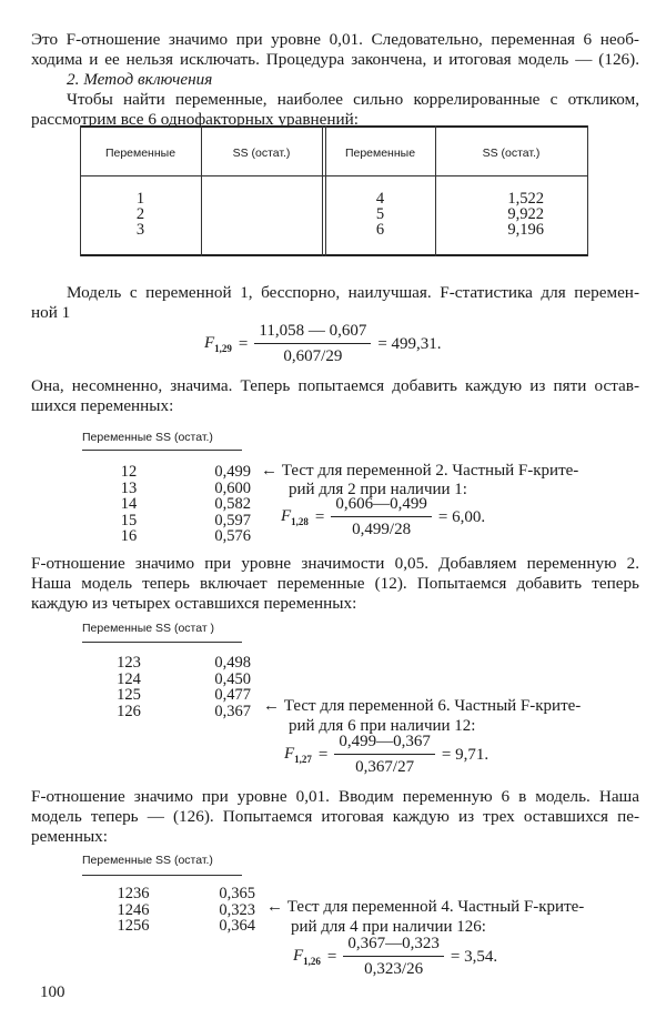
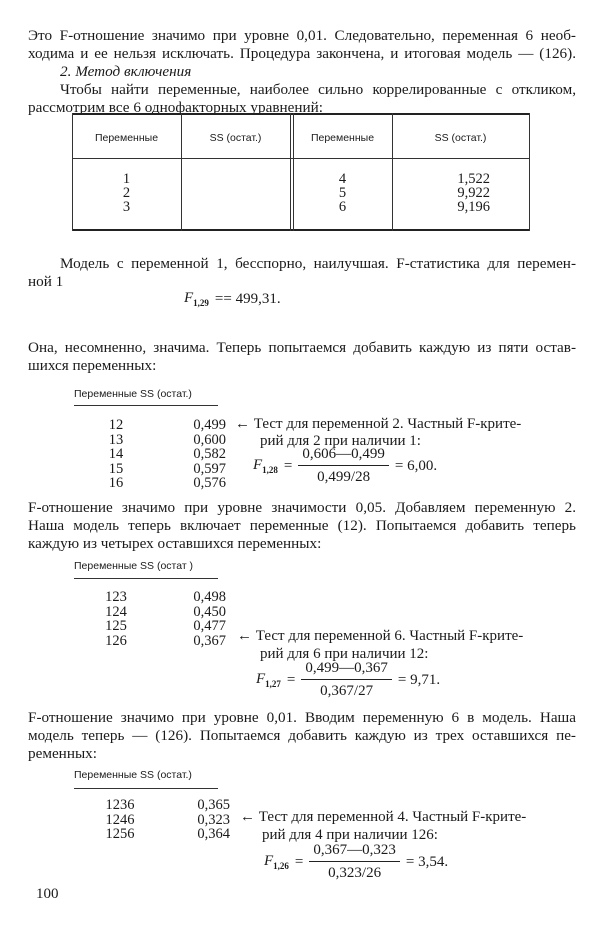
  Это F-отношение значимо при уровне 0,01. Следовательно, переменная 6 необ-
  ходима и ее нельзя исключать. Процедура закончена, и итоговая модель — (126).
  2. Метод включения
  Чтобы найти переменные, наиболее сильно коррелированные с откликом,
  рассмотрим все 6 однофакторных уравнений:
  Переменные
  SS (остат.)
  Переменные
  SS (остат.)
  1
  2
  3
  4
  5
  6
  1,522
  9,922
  9,196
  Модель с переменной 1, бесспорно, наилучшая. F-статистика для перемен-
  ной 1
  F1,29
  =
- 11,058 — 0,607
- 0,607/29
  = 499,31.
  Она, несомненно, значима. Теперь попытаемся добавить каждую из пяти остав-
  шихся переменных:
  Переменные SS (остат.)
  12
  0,499
  13
  0,600
  14
  0,582
  15
  0,597
  16
  0,576
  ← Тест для переменной 2. Частный F-крите-
  рий для 2 при наличии 1:
  F1,28
  =
  0,606—0,499
  0,499/28
  = 6,00.
  F-отношение значимо при уровне значимости 0,05. Добавляем переменную 2.
  Наша модель теперь включает переменные (12). Попытаемся добавить теперь
  каждую из четырех оставшихся переменных:
  Переменные SS (остат )
  123
  0,498
  124
  0,450
  125
  0,477
  126
  0,367
  ← Тест для переменной 6. Частный F-крите-
  рий для 6 при наличии 12:
  F1,27
  =
  0,499—0,367
  0,367/27
  = 9,71.
  F-отношение значимо при уровне 0,01. Вводим переменную 6 в модель. Наша
- модель теперь — (126). Попытаемся итоговая каждую из трех оставшихся пе-
+ модель теперь — (126). Попытаемся добавить каждую из трех оставшихся пе-
  ременных:
  Переменные SS (остат.)
  1236
  0,365
  1246
  0,323
  1256
  0,364
  ← Тест для переменной 4. Частный F-крите-
  рий для 4 при наличии 126:
  F1,26
  =
  0,367—0,323
  0,323/26
  = 3,54.
  100
